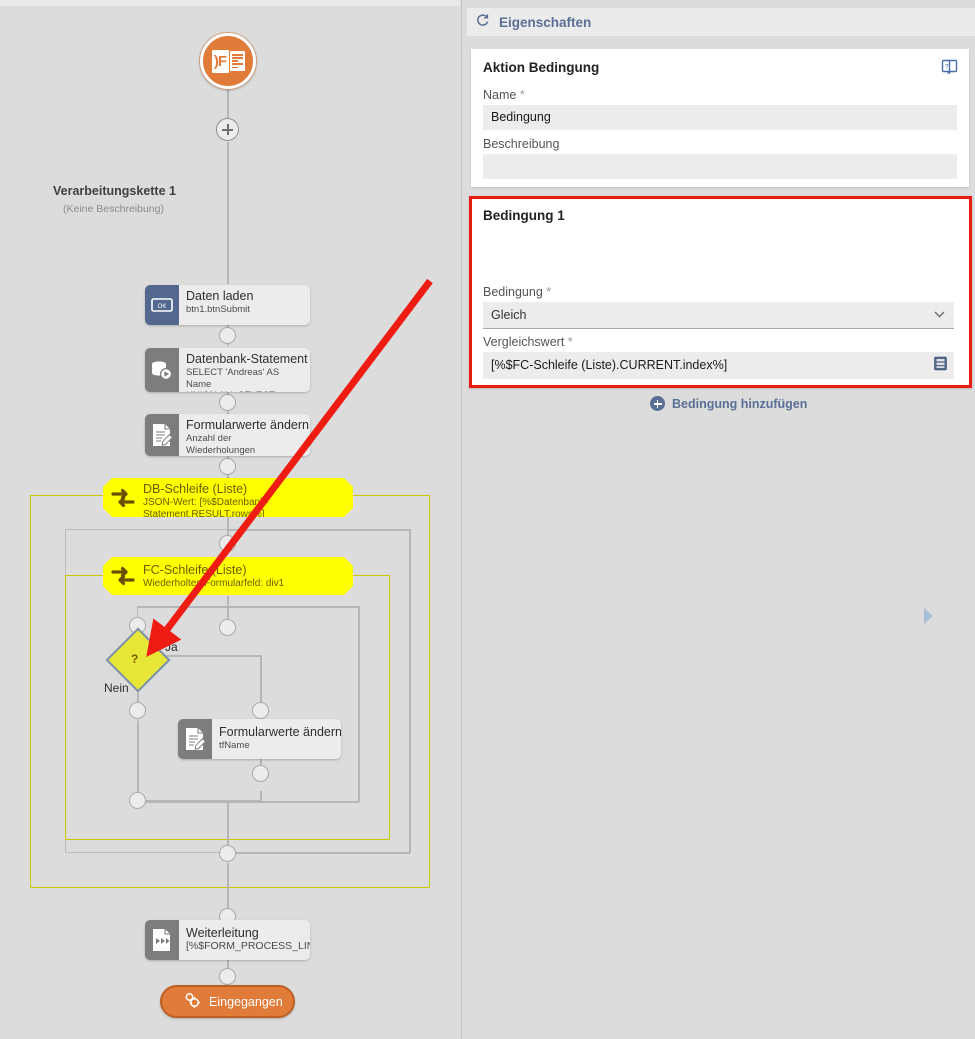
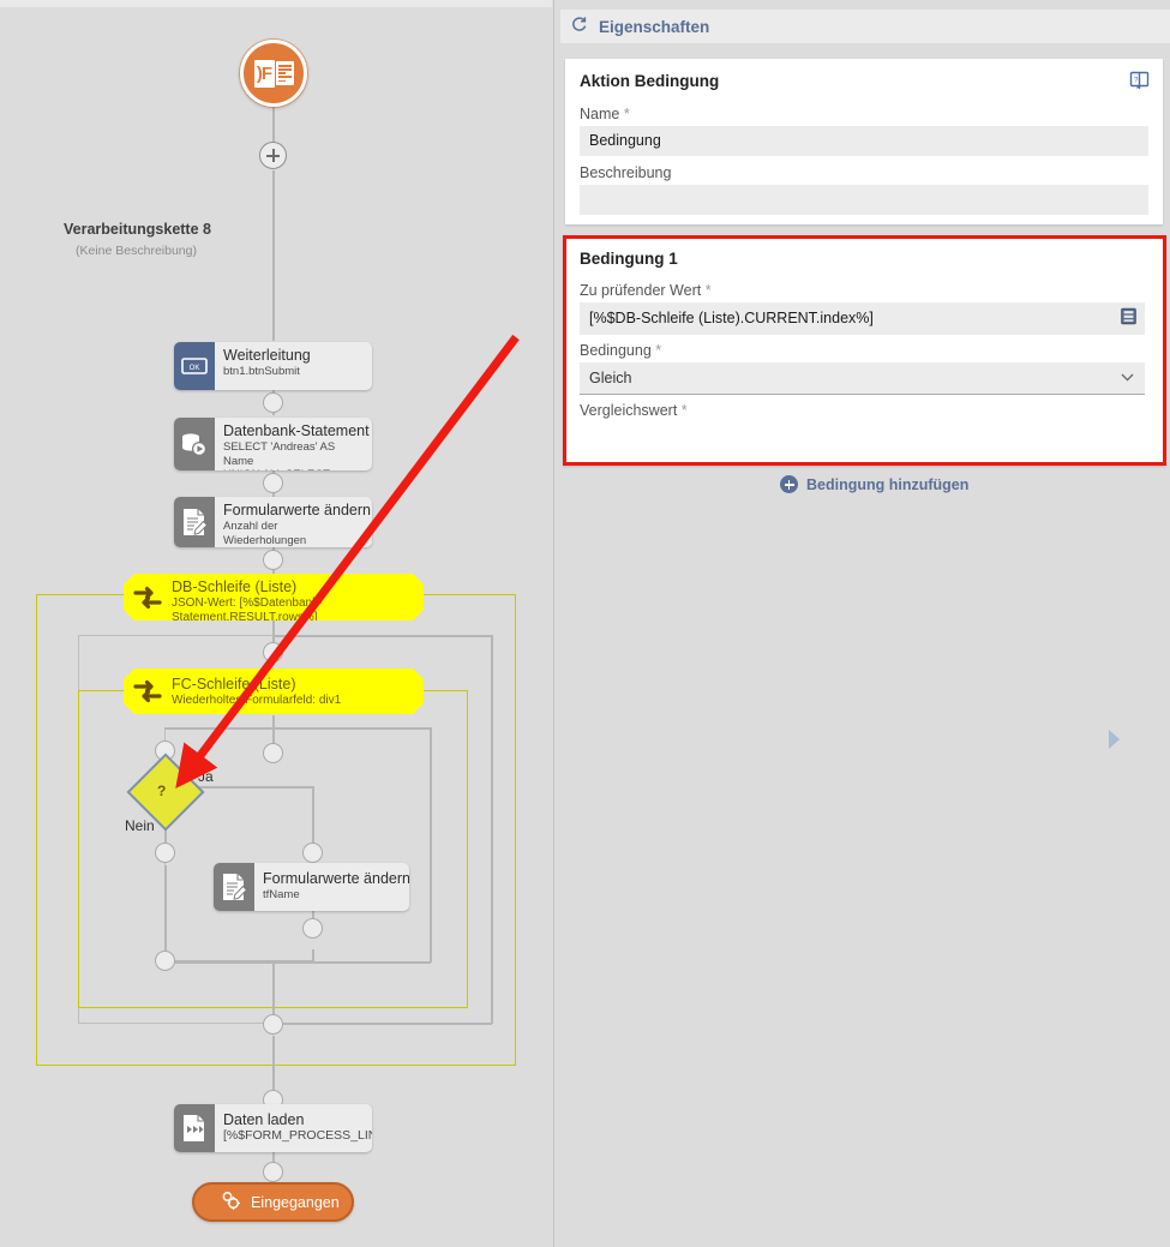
  )F
- Verarbeitungskette 1
+ Verarbeitungskette 8
  (Keine Beschreibung)
- Daten laden
+ Weiterleitung
  btn1.btnSubmit
  Datenbank-Statemen
  SELECT 'Andreas' AS Name
  Formularwerte änder
  Anzahl der Wiederholungen
  DB-Schleife (Liste)
  JSON-Wert: [%$DatenbanStatement.RESULT.row]
  FC-SchleifeListe)
  Wiederholte Formularfeld: div1
  ?
  Ja
  Nein
  Formularwerte änder
  tfName
- Weiterleitung
+ Daten laden
  [%$FORM_PROCESS_L
  Eingegangen
  Eigenschaften
  Aktion Bedingung
  Name *
  Bedingung
  Beschreibung
  Bedingung 1
+ Zu prüfender Wert *
+ [%$DB-Schleife (Liste).CURRENT.index%]
  Bedingung *
  Gleich
  Vergleichswert *
- [%$FC-Schleife (Liste).CURRENT.index%]
  Bedingung hinzufügen
